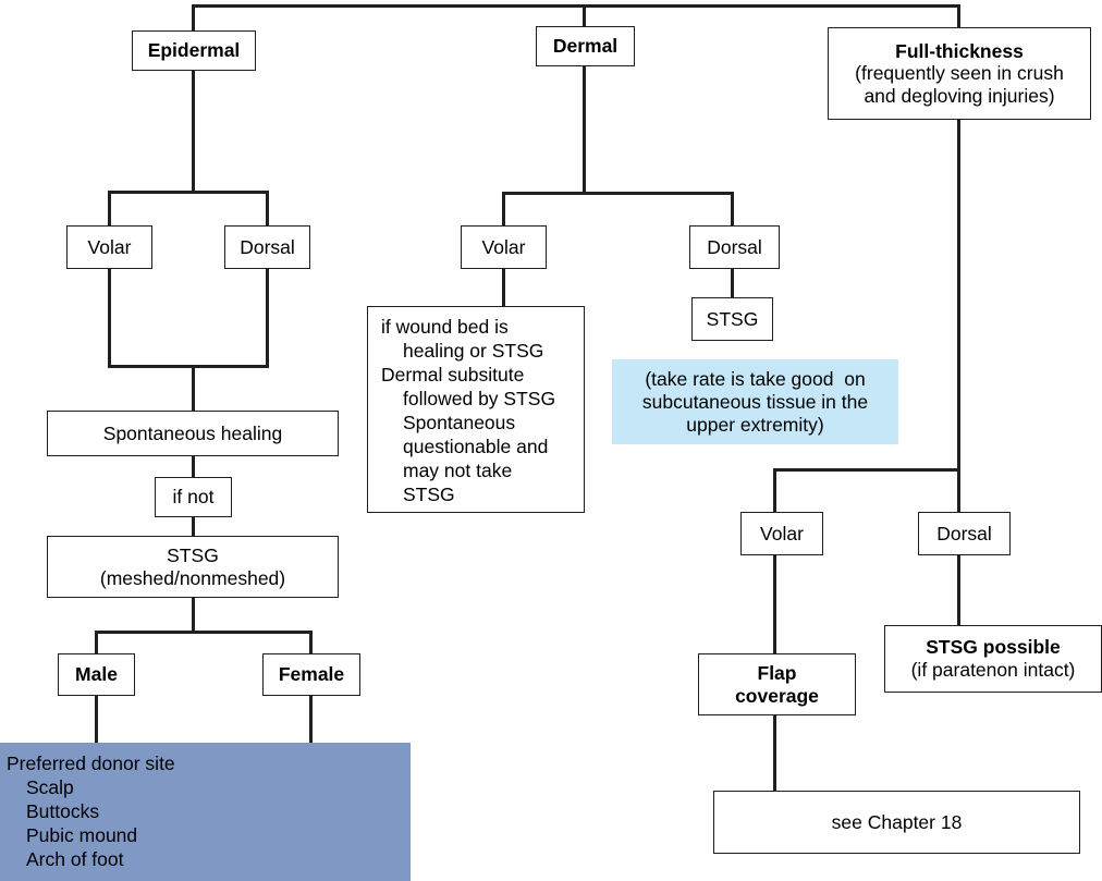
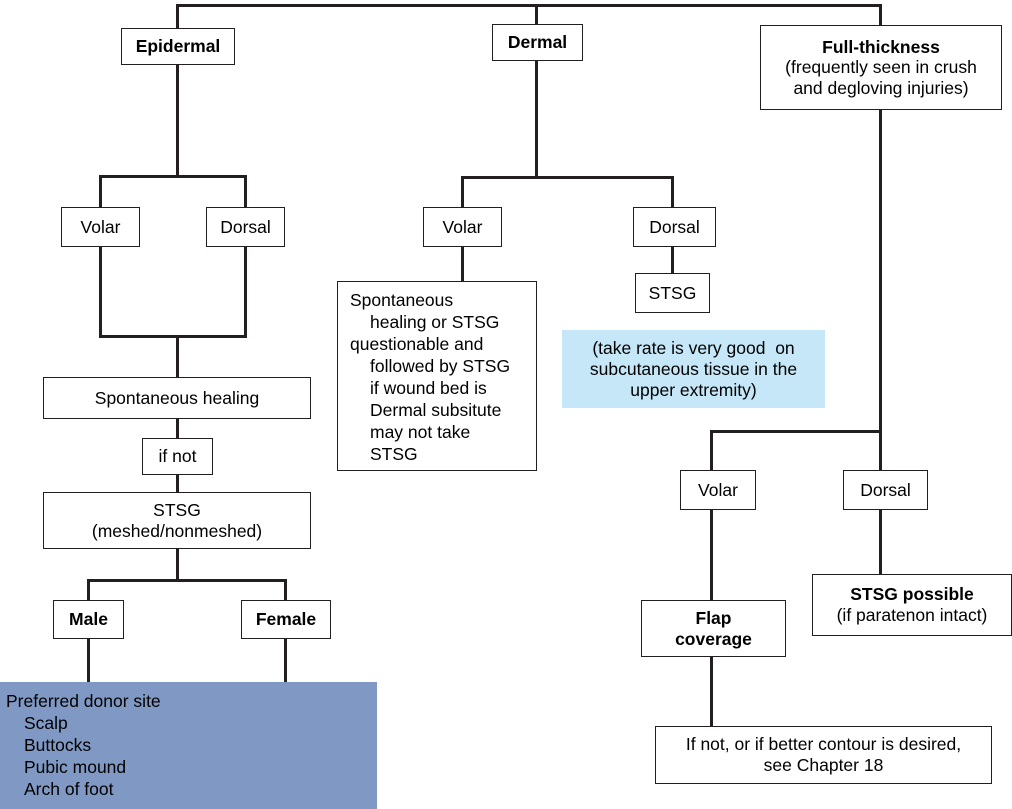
  Epidermal
  Dermal
  Full-thickness
  (frequently seen in crush
  and degloving injuries)
  Volar
  Dorsal
  Spontaneous healing
  if not
  STSG
  (meshed/nonmeshed)
  Male
  Female
  Preferred donor site
  Scalp
  Buttocks
  Pubic mound
  Arch of foot
  Volar
  Dorsal
  STSG
- if wound bed is
+ Spontaneous
  healing or STSG
- Dermal subsitute
+ questionable and
  followed by STSG
- Spontaneous
+ if wound bed is
- questionable and
+ Dermal subsitute
  may not take
  STSG
- (take rate is take good on
+ (take rate is very good on
  subcutaneous tissue in the
  upper extremity)
  Volar
  Dorsal
  Flap
  coverage
  STSG possible
  (if paratenon intact)
+ If not, or if better contour is desired,
  see Chapter 18
